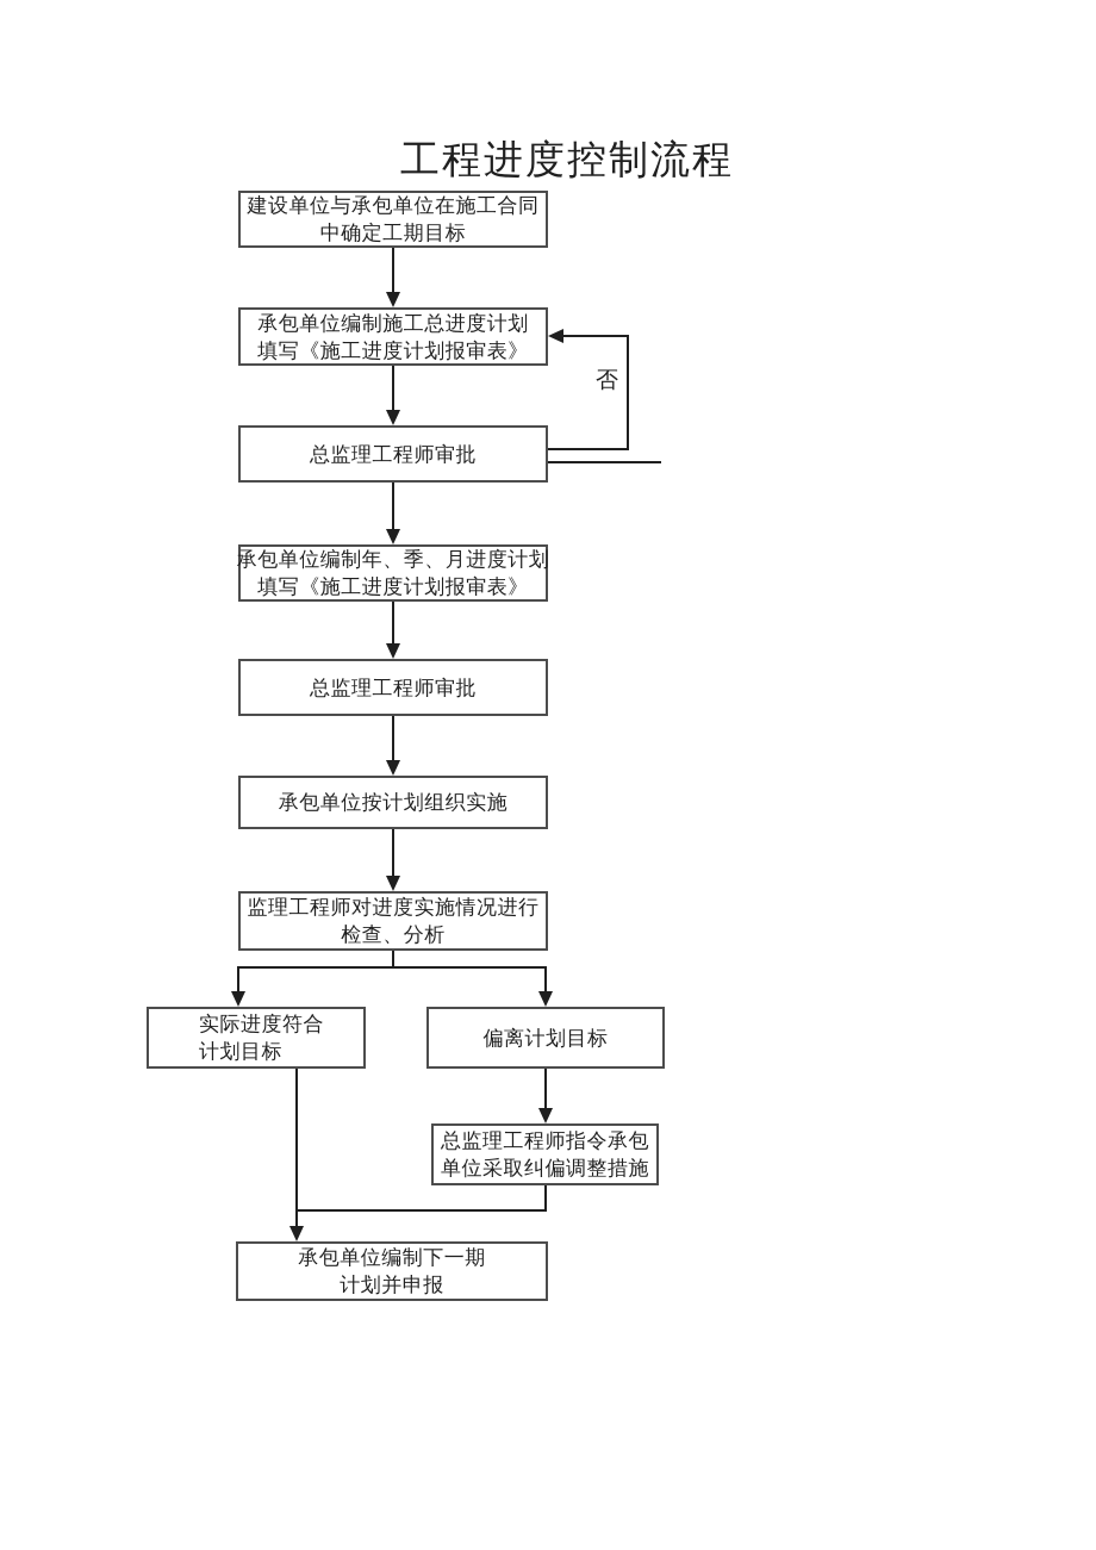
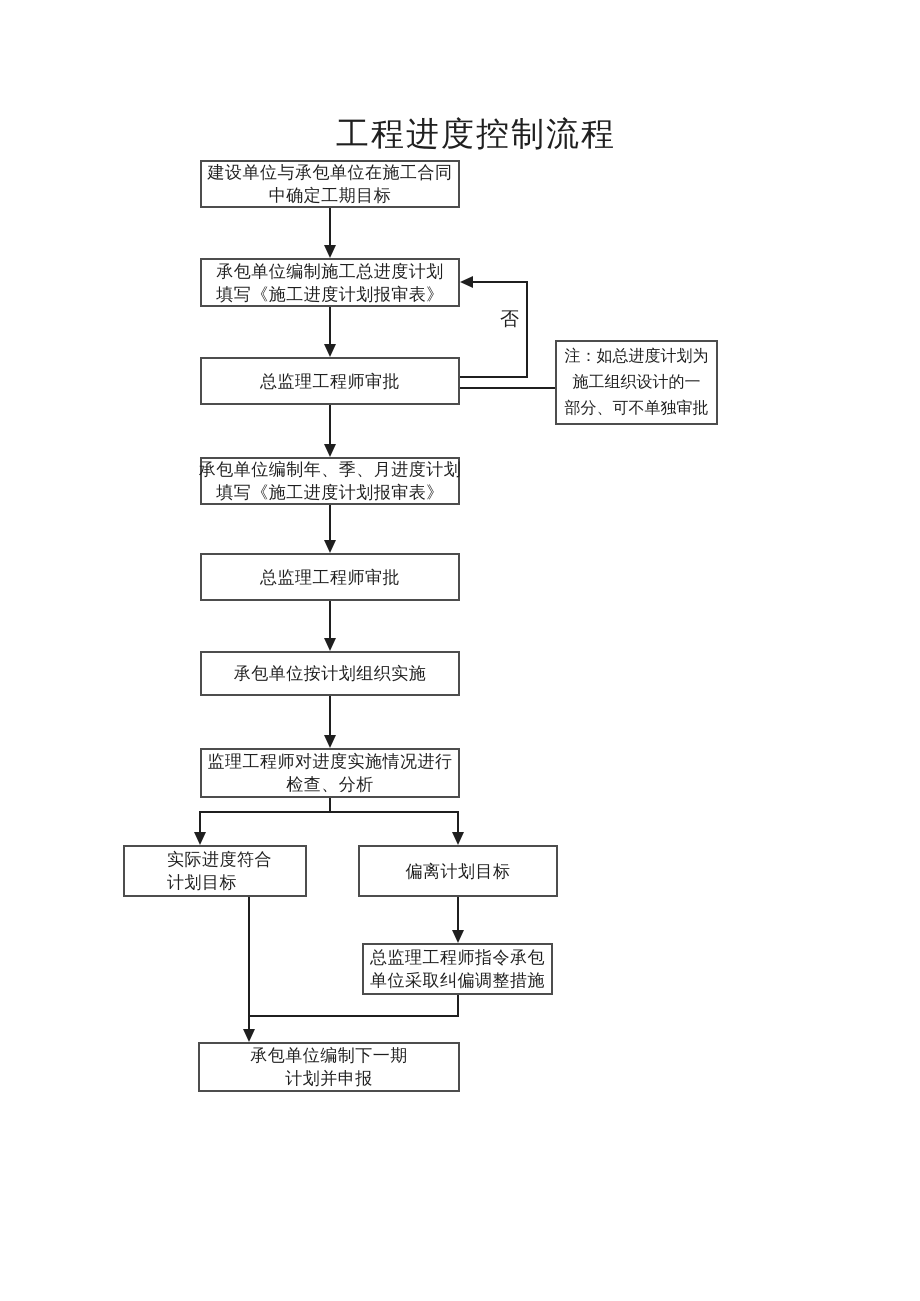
  工程进度控制流程
  建设单位与承包单位在施工合同
  中确定工期目标
  承包单位编制施工总进度计划
  填写《施工进度计划报审表》
  总监理工程师审批
  承包单位编制年、季、月进度计划
  填写《施工进度计划报审表》
  总监理工程师审批
  承包单位按计划组织实施
  监理工程师对进度实施情况进行
  检查、分析
  实际进度符合
  计划目标
  偏离计划目标
  总监理工程师指令承包
  单位采取纠偏调整措施
  承包单位编制下一期
  计划并申报
+ 注：如总进度计划为
+ 施工组织设计的一
+ 部分、可不单独审批
  否
